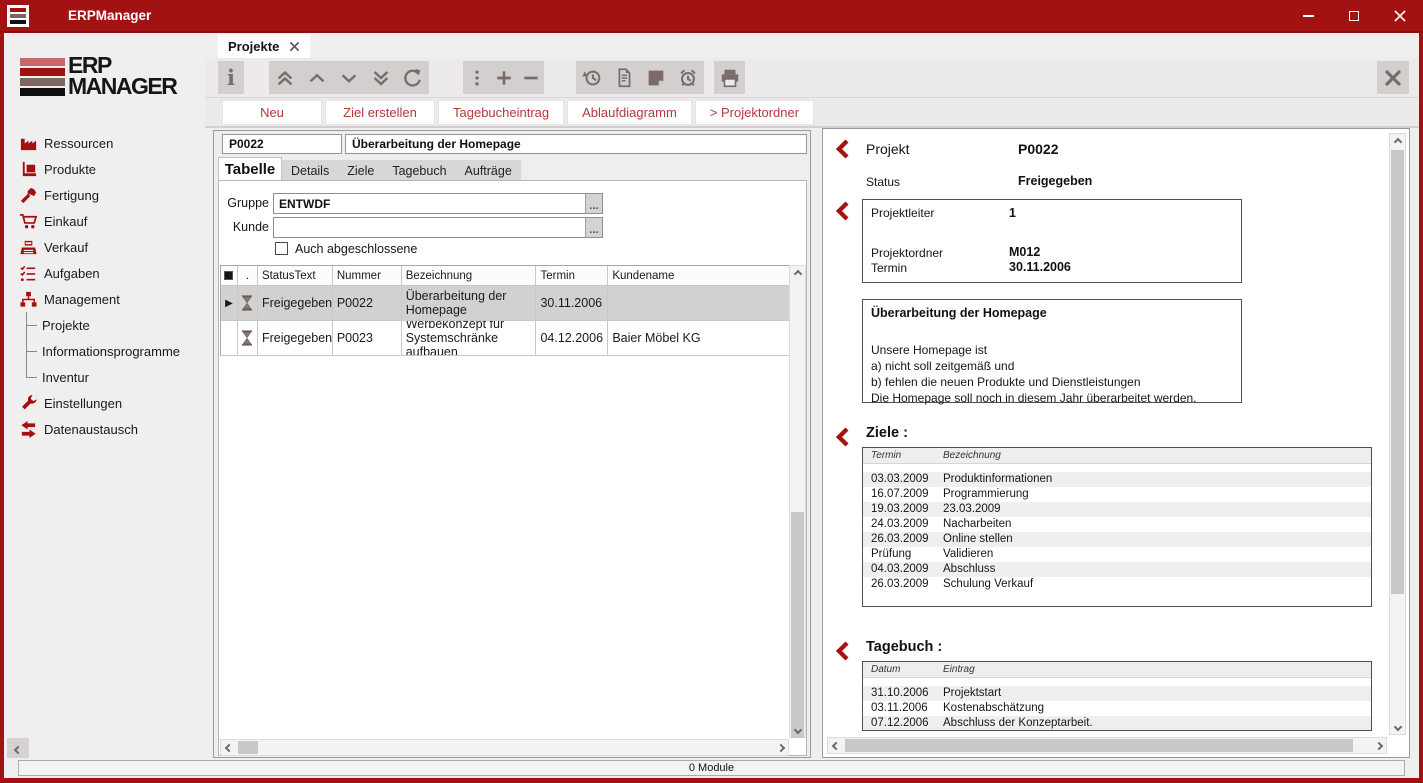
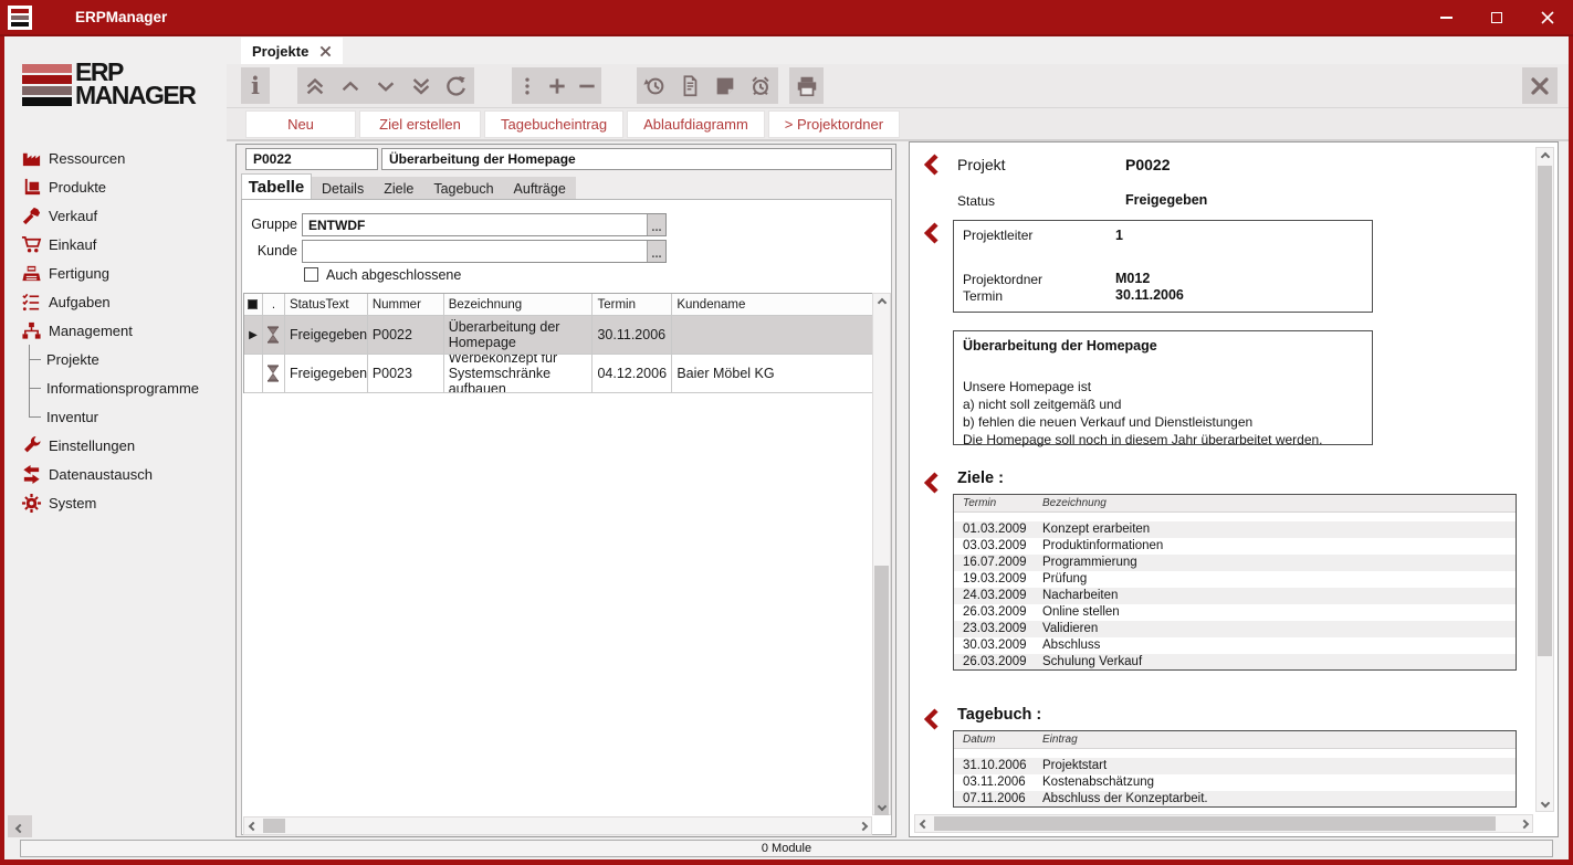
  ERPManager
  ERP
  MANAGER
  Ressourcen
  Produkte
- Fertigung
+ Verkauf
  Einkauf
- Verkauf
+ Fertigung
  Aufgaben
  Management
  Projekte
  Informationsprogramme
  Inventur
  Einstellungen
  Datenaustausch
+ System
  Projekte
  i
  Neu
  Ziel erstellen
  Tagebucheintrag
  Ablaufdiagramm
  > Projektordner
  P0022
  Überarbeitung der Homepage
  Tabelle
  Details
  Ziele
  Tagebuch
  Aufträge
  Gruppe
  ENTWDF
  ...
  Kunde
  ...
  Auch abgeschlossene
  .
  StatusText
  Nummer
  Bezeichnung
  Termin
  Kundename
  ▶
  Freigegeben
  P0022
  Überarbeitung der Homepage
  30.11.2006
  Freigegeben
  P0023
  Werbekonzept für Systemschränke aufbauen
  04.12.2006
  Baier Möbel KG
  Projekt
  P0022
  Status
  Freigegeben
  Projektleiter
  1
  Projektordner
  M012
  Termin
  30.11.2006
  Überarbeitung der Homepage
  Unsere Homepage ist
  a) nicht soll zeitgemäß und
- b) fehlen die neuen Produkte und Dienstleistungen
+ b) fehlen die neuen Verkauf und Dienstleistungen
  Die Homepage soll noch in diesem Jahr überarbeitet werden.
  Ziele :
  Termin
  Bezeichnung
+ 01.03.2009
+ Konzept erarbeiten
  03.03.2009
  Produktinformationen
  16.07.2009
  Programmierung
  19.03.2009
- 23.03.2009
+ Prüfung
  24.03.2009
  Nacharbeiten
  26.03.2009
  Online stellen
- Prüfung
+ 23.03.2009
  Validieren
- 04.03.2009
+ 30.03.2009
  Abschluss
  26.03.2009
  Schulung Verkauf
  Tagebuch :
  Datum
  Eintrag
  31.10.2006
  Projektstart
  03.11.2006
  Kostenabschätzung
- 07.12.2006
+ 07.11.2006
  Abschluss der Konzeptarbeit.
  0 Module
